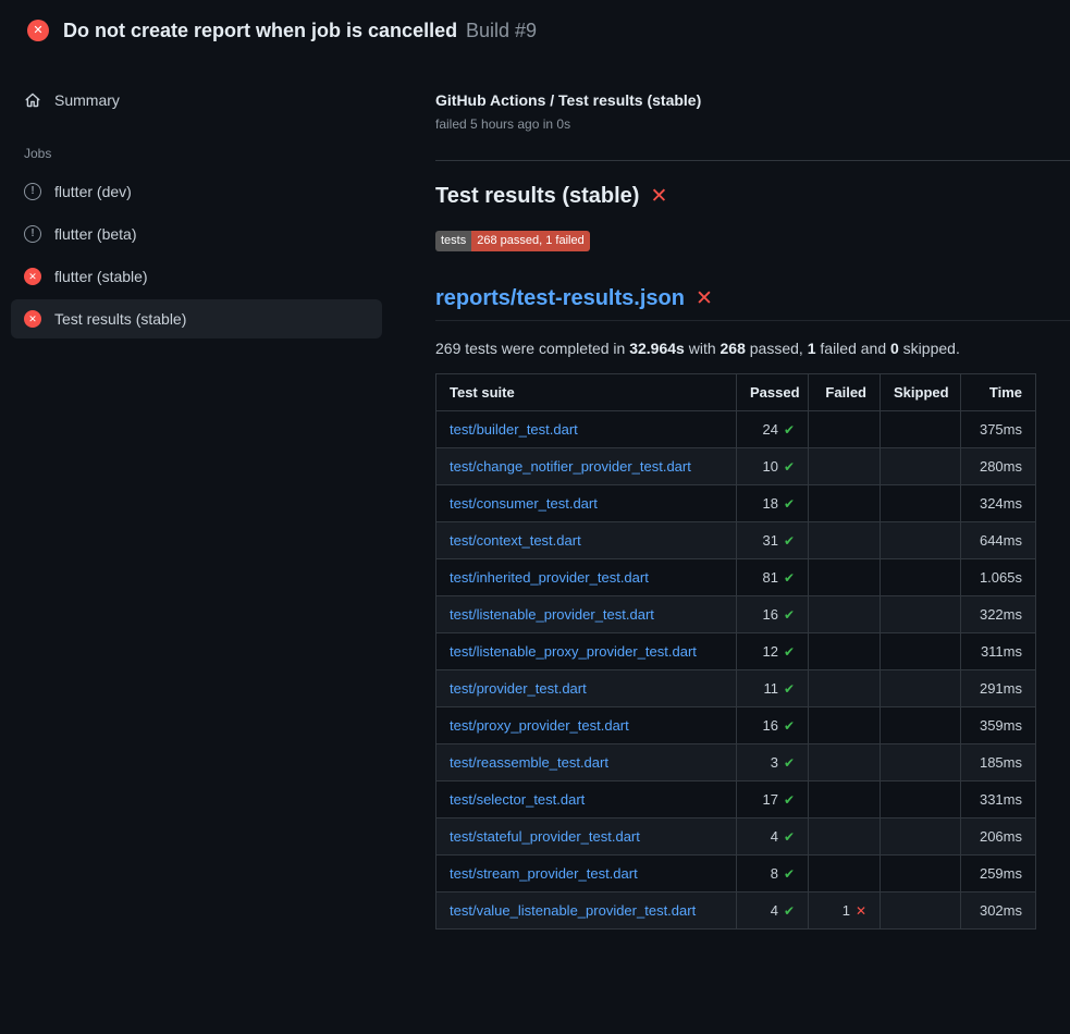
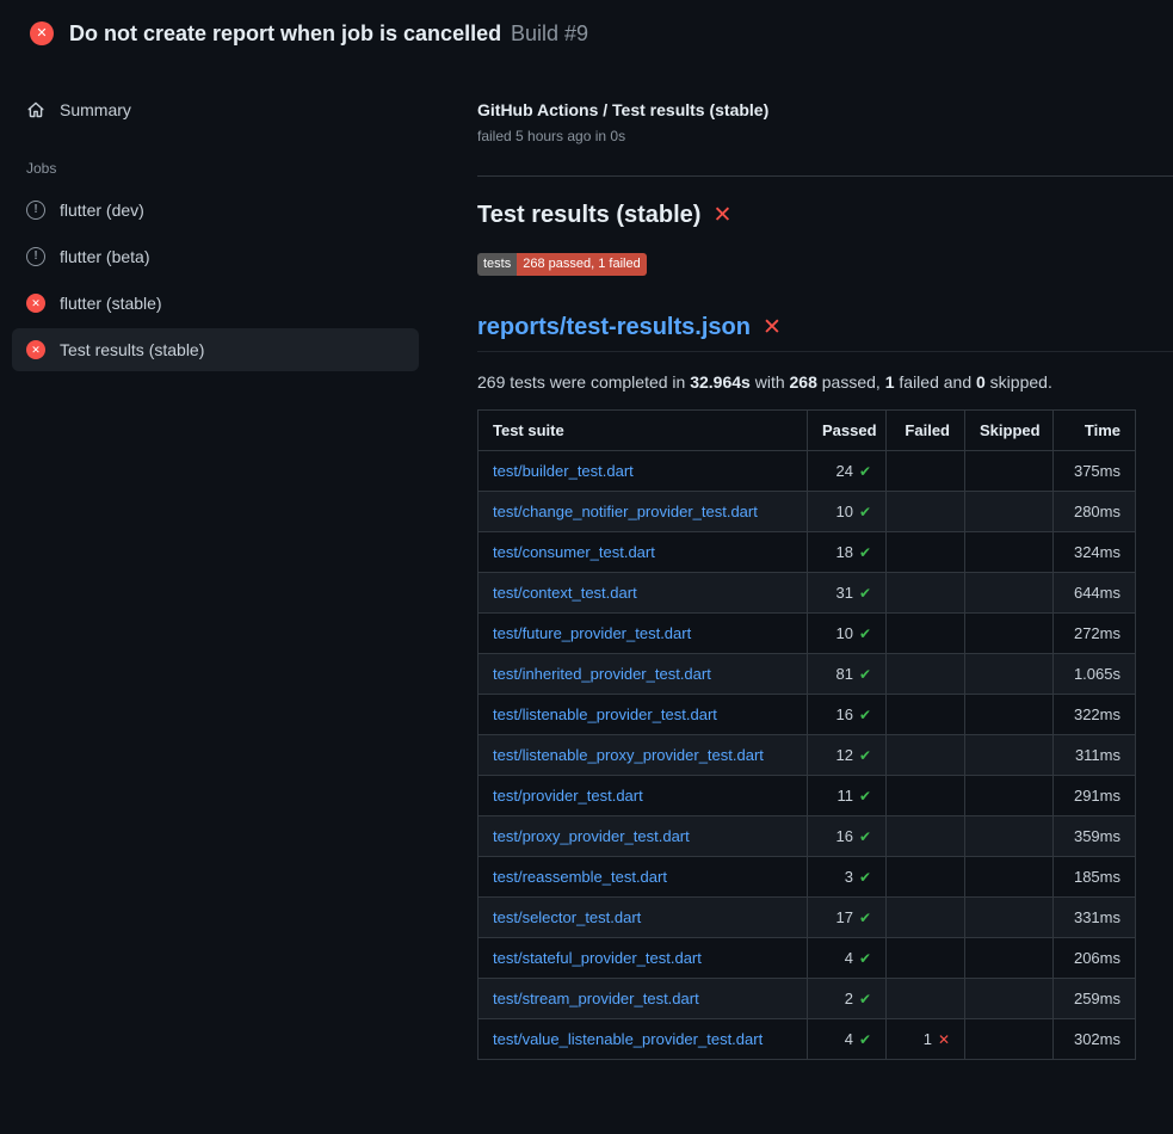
  ✕
  Do not create report when job is cancelled Build #9
  Summary
  Jobs
  !
  flutter (dev)
  !
  flutter (beta)
  ✕
  flutter (stable)
  ✕
  Test results (stable)
  GitHub Actions / Test results (stable)
  failed 5 hours ago in 0s
  Test results (stable)
  ✕
  tests
  268 passed, 1 failed
  reports/test-results.json
  ✕
  269 tests were completed in 32.964s with 268 passed, 1 failed and 0 skipped.
  Test suite	Passed	Failed	Skipped	Time
  test/builder_test.dart	24 ✔			375ms
  test/change_notifier_provider_test.dart	10 ✔			280ms
  test/consumer_test.dart	18 ✔			324ms
  test/context_test.dart	31 ✔			644ms
+ test/future_provider_test.dart	10 ✔			272ms
  test/inherited_provider_test.dart	81 ✔			1.065s
  test/listenable_provider_test.dart	16 ✔			322ms
  test/listenable_proxy_provider_test.dart	12 ✔			311ms
  test/provider_test.dart	11 ✔			291ms
  test/proxy_provider_test.dart	16 ✔			359ms
  test/reassemble_test.dart	3 ✔			185ms
  test/selector_test.dart	17 ✔			331ms
  test/stateful_provider_test.dart	4 ✔			206ms
- test/stream_provider_test.dart	8 ✔			259ms
+ test/stream_provider_test.dart	2 ✔			259ms
  test/value_listenable_provider_test.dart	4 ✔	1 ✕		302ms
